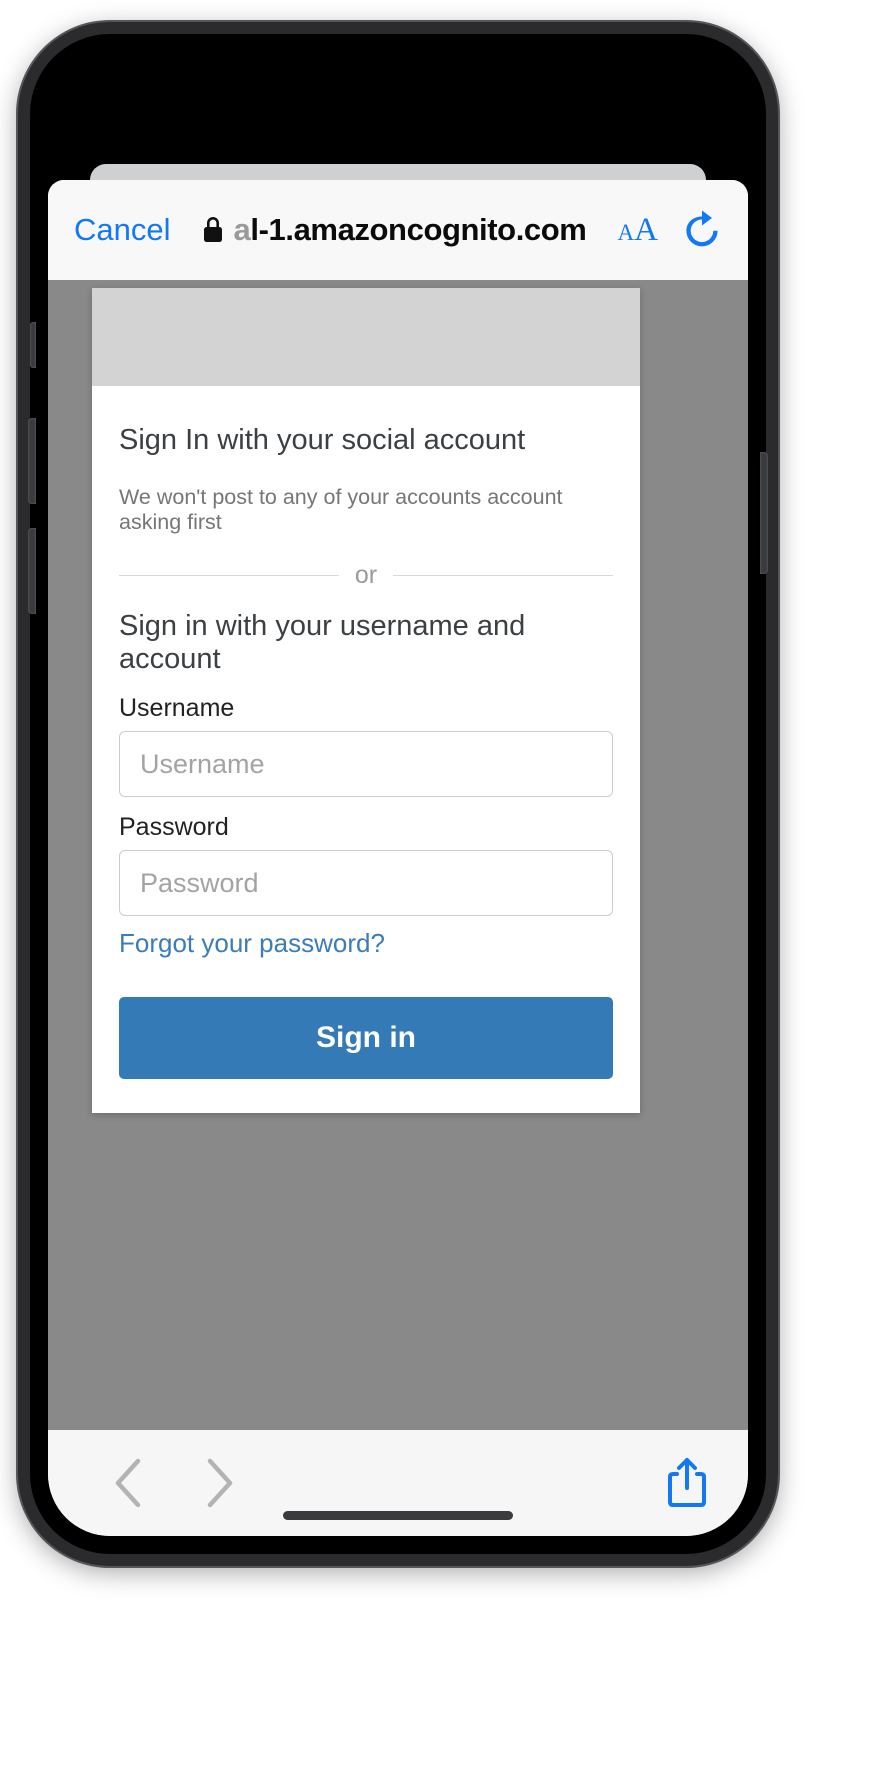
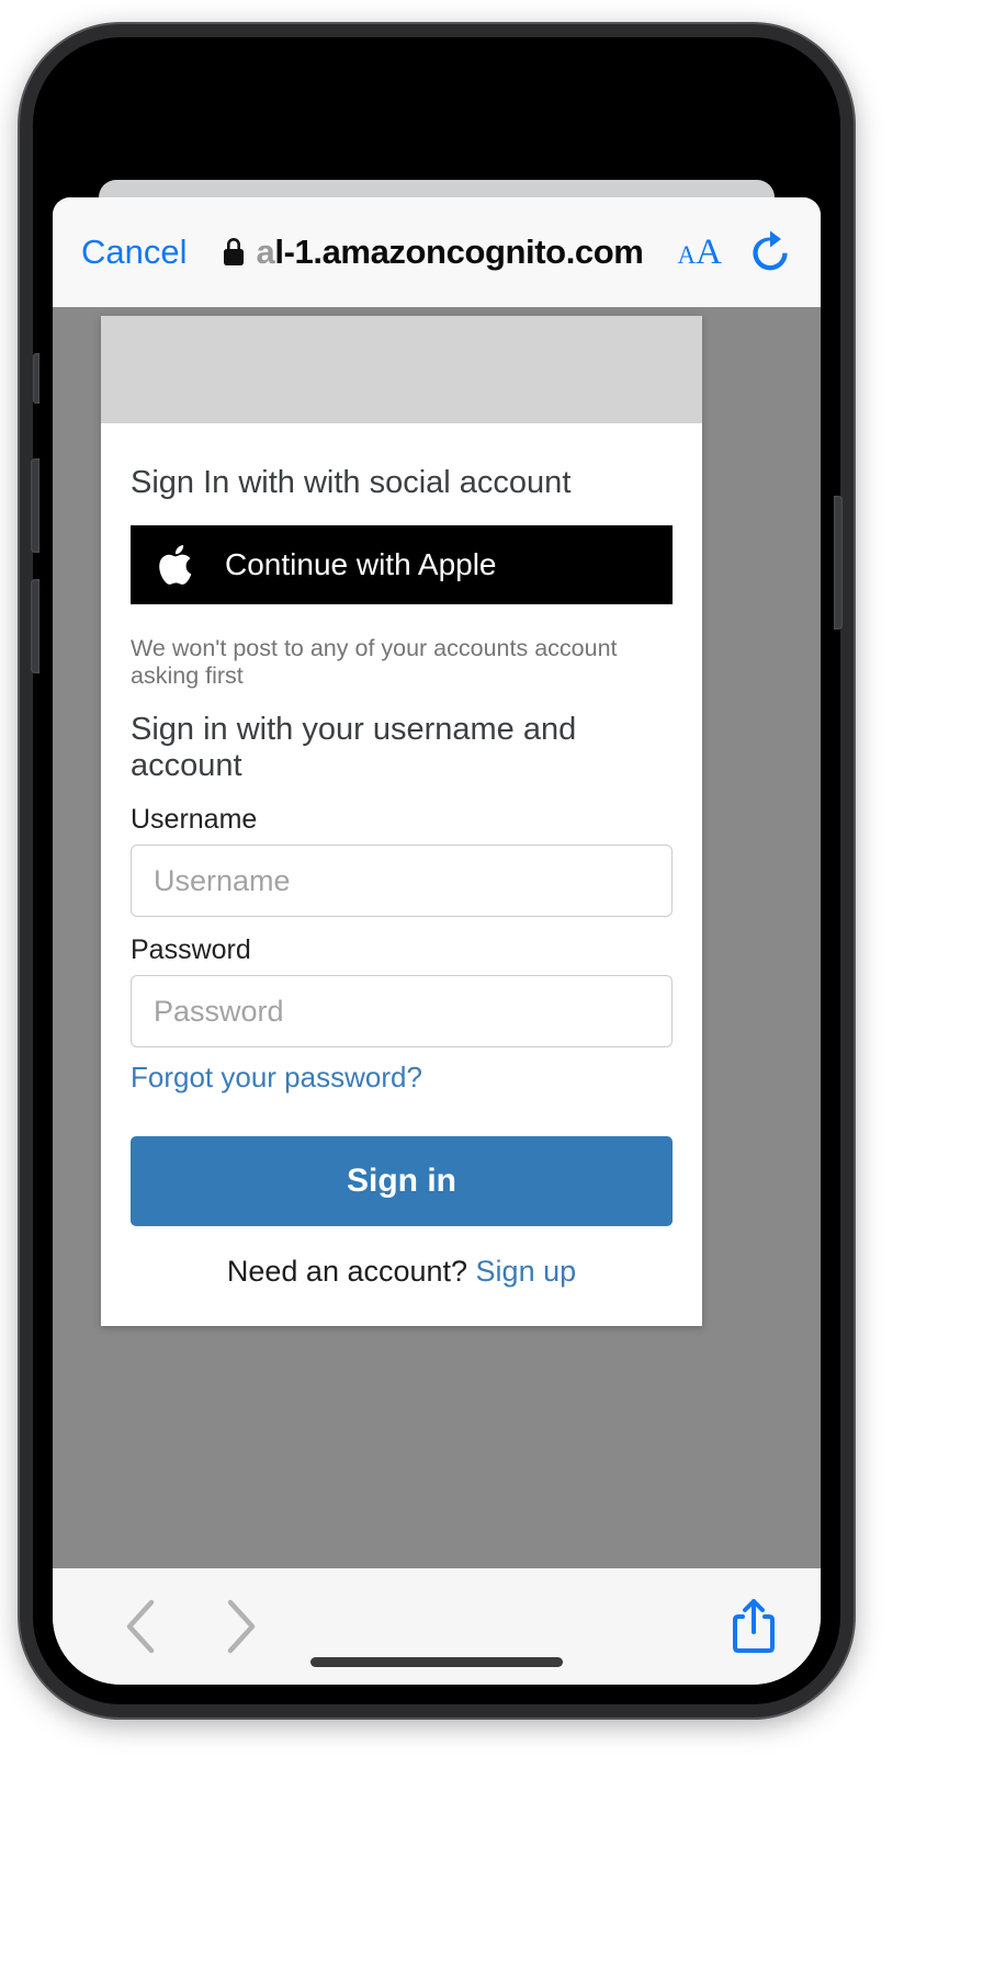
  Cancel
  al-1.amazoncognito.com
  AA
- Sign In with your social account
+ Sign In with with social account
+ Continue with Apple
  We won't post to any of your accounts account asking first
- or
  Sign in with your username and account
  Username
  Username
  Password
  Password
  Forgot your password?
  Sign in
+ Need an account? Sign up
